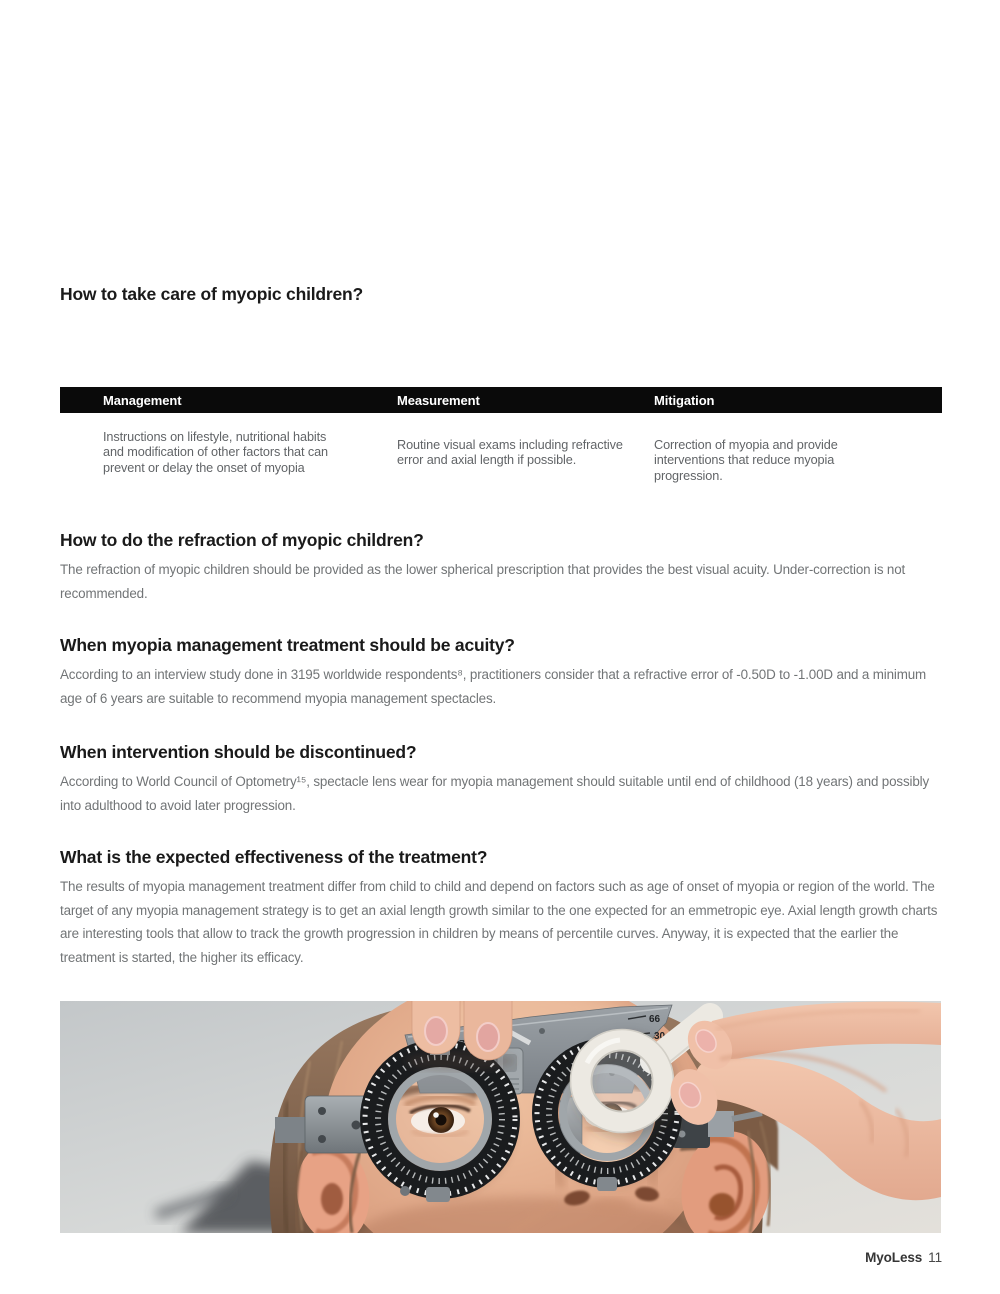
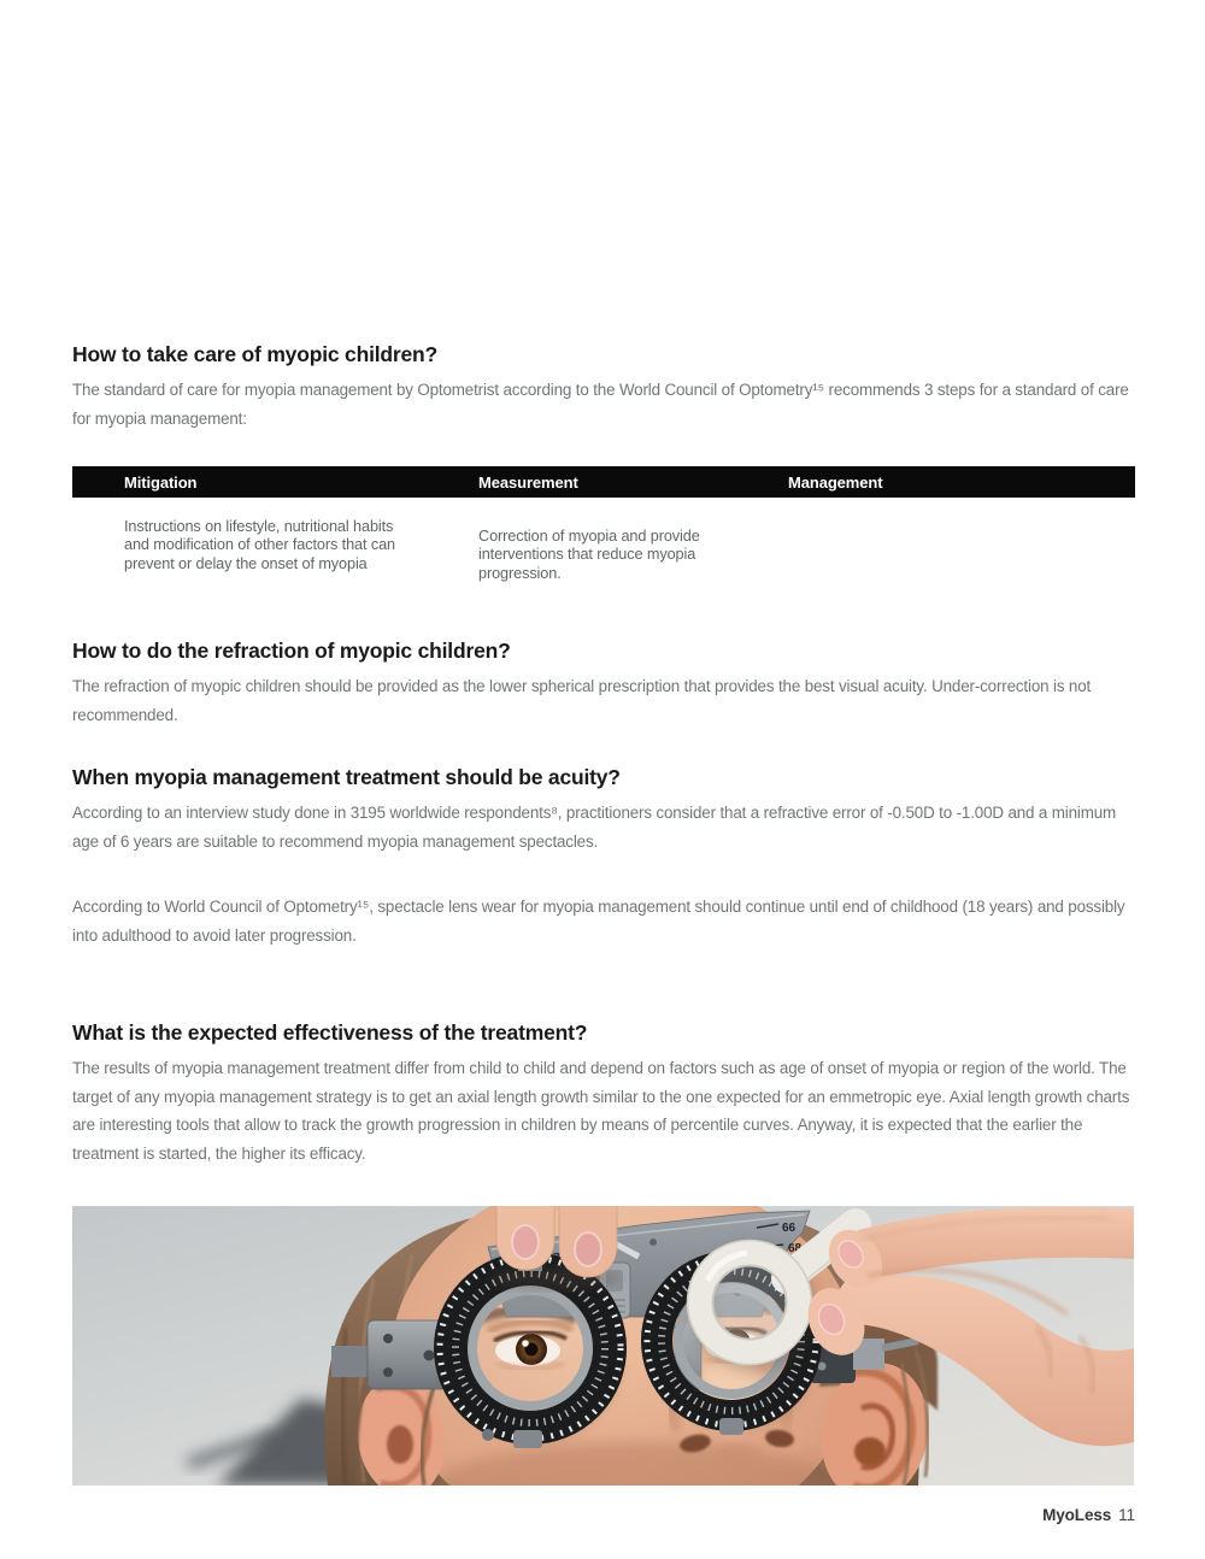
  How to take care of myopic children?
+ The standard of care for myopia management by Optometrist according to the World Council of Optometry¹⁵ recommends 3 steps for a standard of care for myopia management:
- Management
+ Mitigation
  Measurement
- Mitigation
+ Management
  Instructions on lifestyle, nutritional habits and modification of other factors that can prevent or delay the onset of myopia
- Routine visual exams including refractive error and axial length if possible.
  Correction of myopia and provide interventions that reduce myopia progression.
  How to do the refraction of myopic children?
  The refraction of myopic children should be provided as the lower spherical prescription that provides the best visual acuity. Under-correction is not recommended.
  When myopia management treatment should be acuity?
  According to an interview study done in 3195 worldwide respondents⁸, practitioners consider that a refractive error of -0.50D to -1.00D and a minimum age of 6 years are suitable to recommend myopia management spectacles.
- When intervention should be discontinued?
- According to World Council of Optometry¹⁵, spectacle lens wear for myopia management should suitable until end of childhood (18 years) and possibly into adulthood to avoid later progression.
+ According to World Council of Optometry¹⁵, spectacle lens wear for myopia management should continue until end of childhood (18 years) and possibly into adulthood to avoid later progression.
  What is the expected effectiveness of the treatment?
  The results of myopia management treatment differ from child to child and depend on factors such as age of onset of myopia or region of the world. The target of any myopia management strategy is to get an axial length growth similar to the one expected for an emmetropic eye. Axial length growth charts are interesting tools that allow to track the growth progression in children by means of percentile curves. Anyway, it is expected that the earlier the treatment is started, the higher its efficacy.
  66
- 30
+ 68
  MyoLess 11
